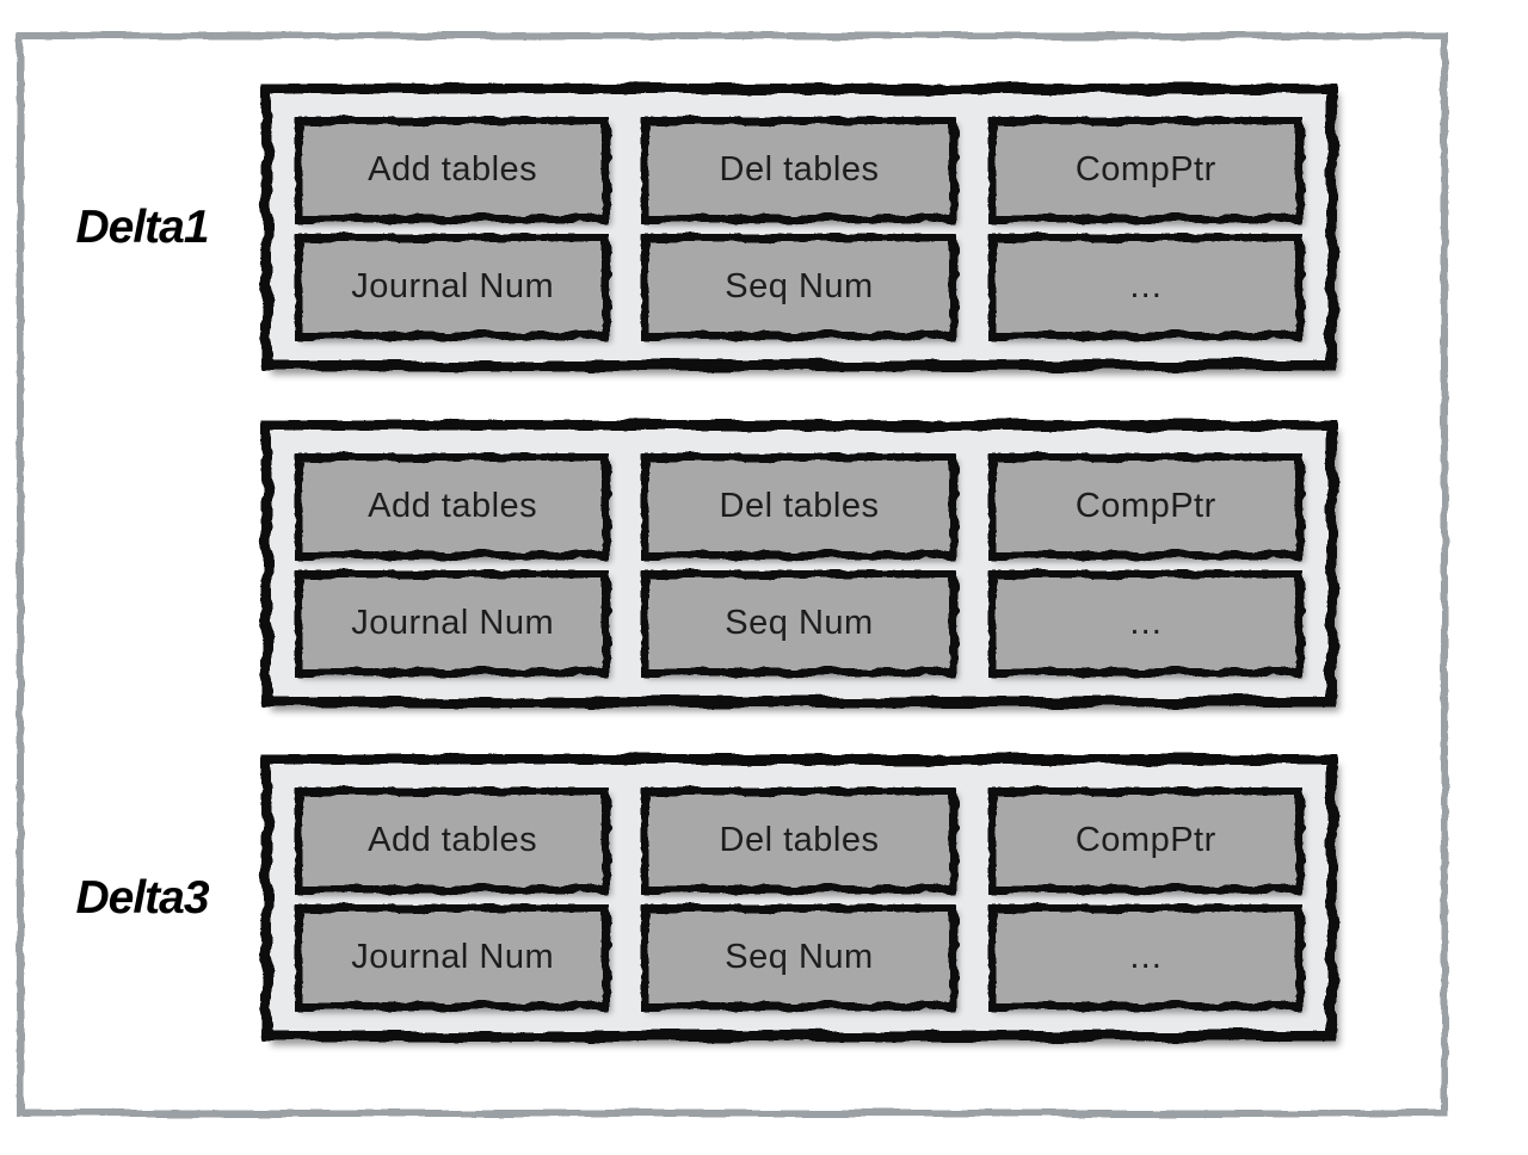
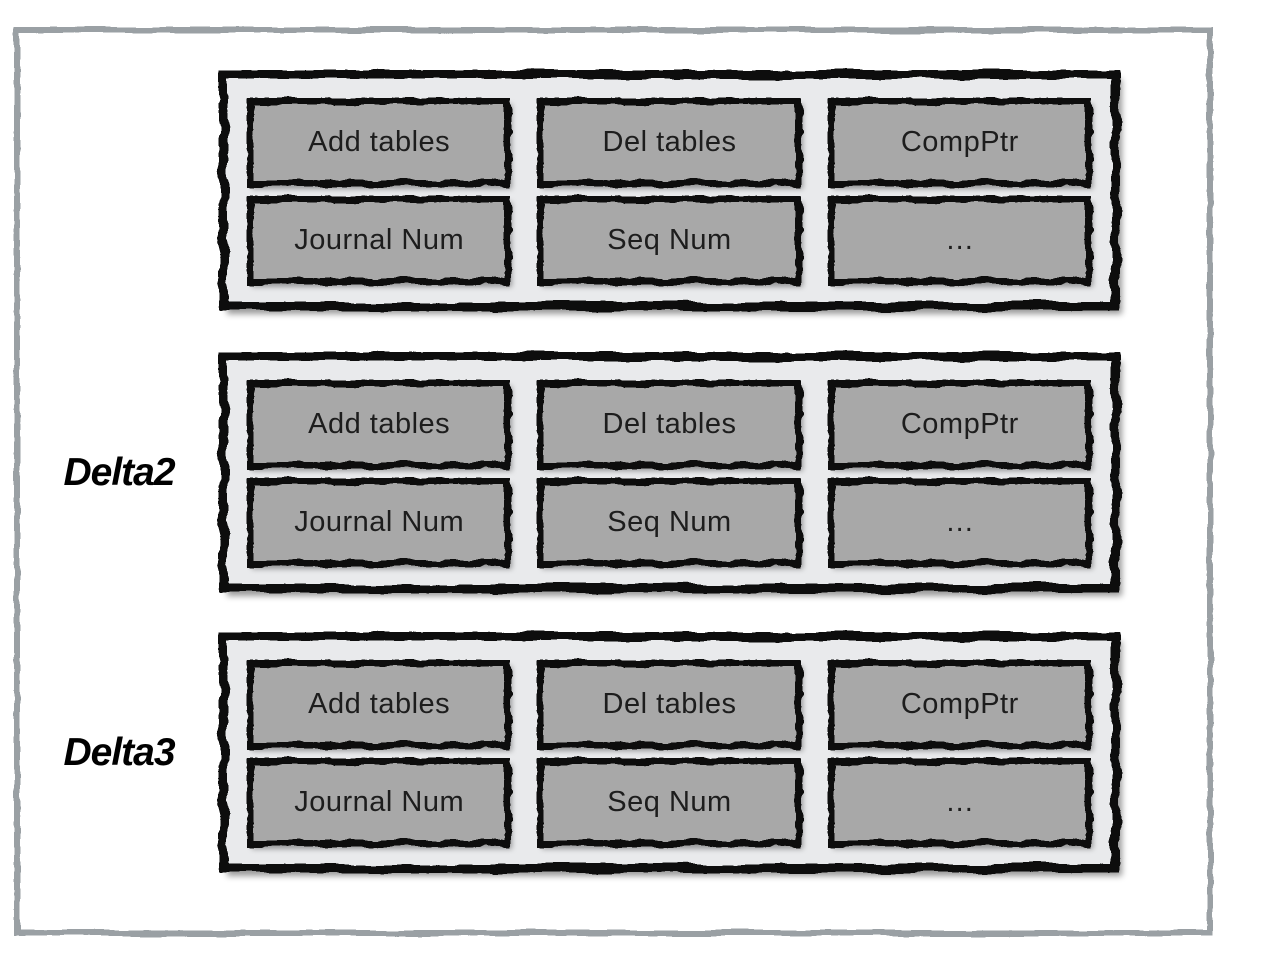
- Delta1
  Add tables
  Del tables
  CompPtr
  Journal Num
  Seq Num
  …
+ Delta2
  Add tables
  Del tables
  CompPtr
  Journal Num
  Seq Num
  …
  Delta3
  Add tables
  Del tables
  CompPtr
  Journal Num
  Seq Num
  …
